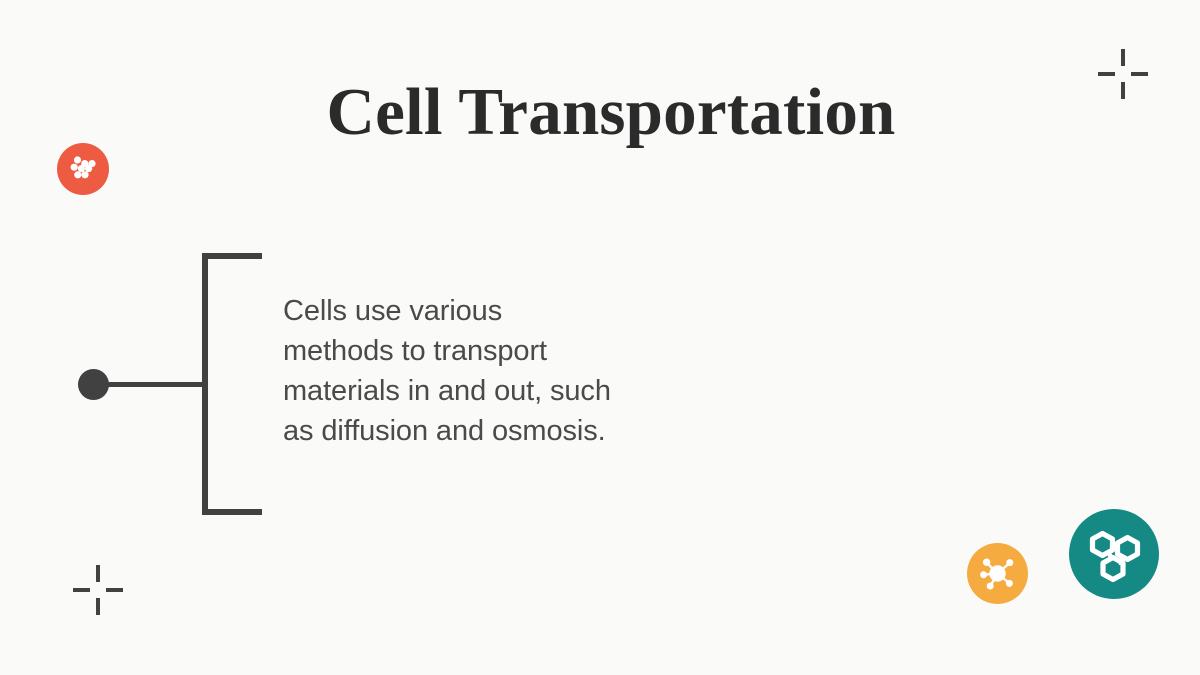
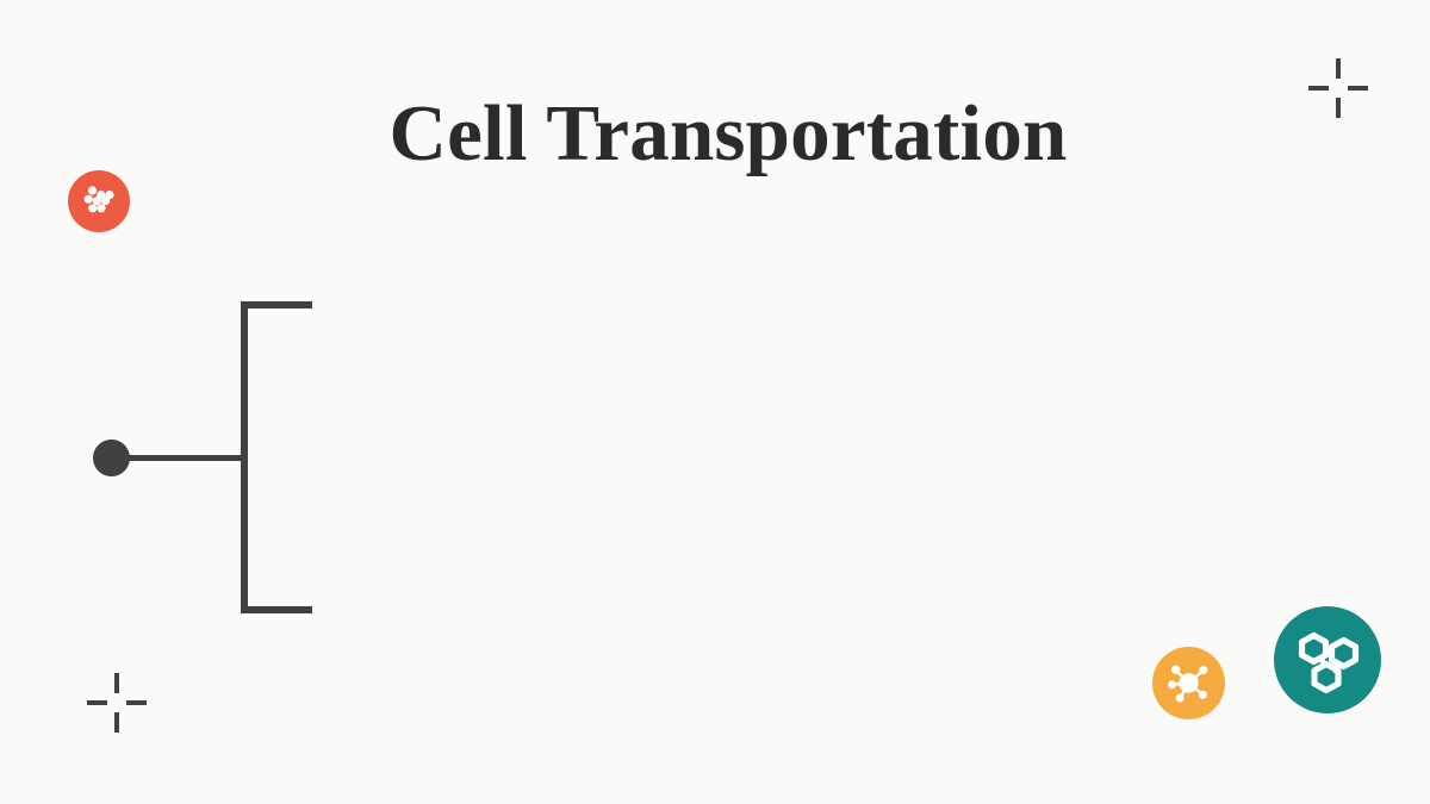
  Cell Transportation
- Cells use various methods to transport materials in and out, such as diffusion and osmosis.
